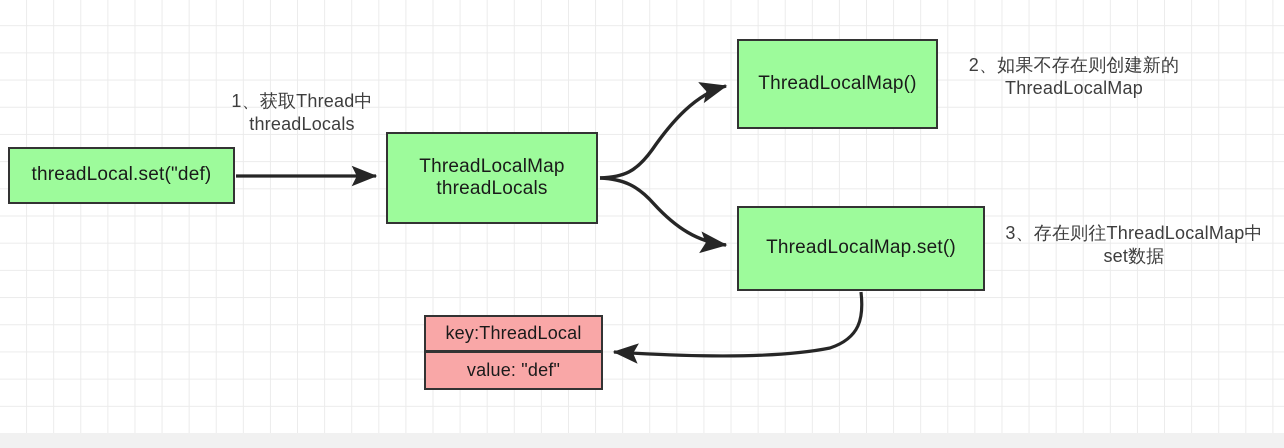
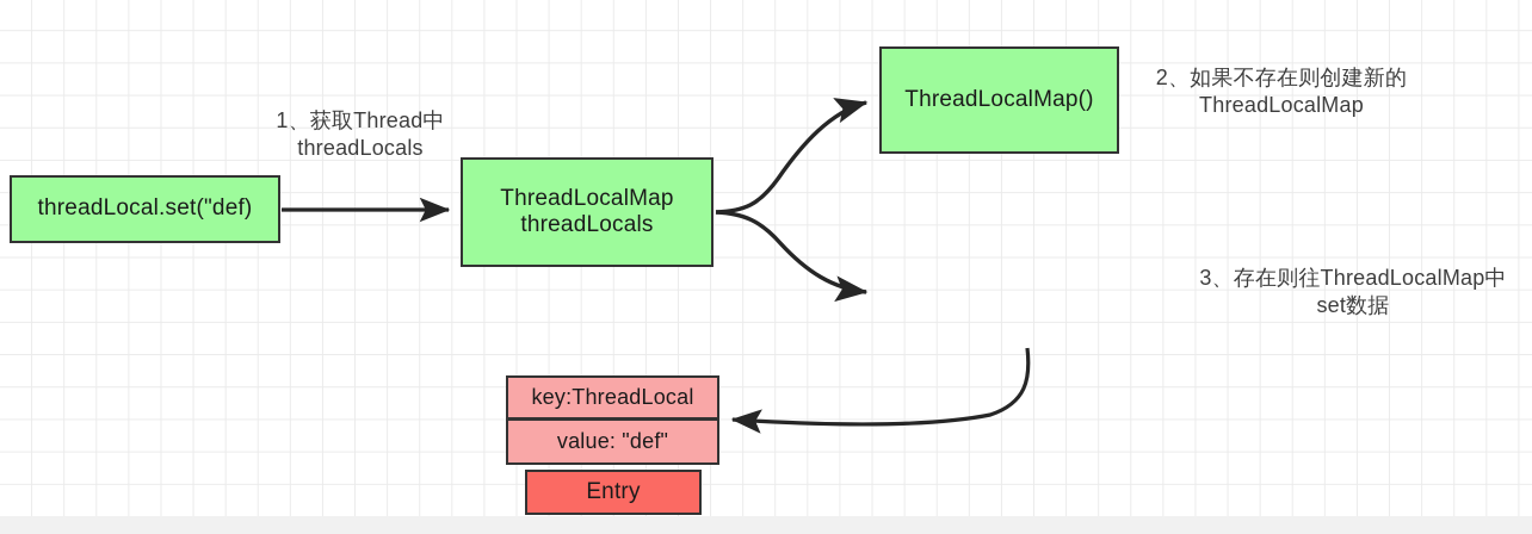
  threadLocal.set("def)
  ThreadLocalMap
  threadLocals
  ThreadLocalMap()
- ThreadLocalMap.set()
  key:ThreadLocal
  value: "def"
+ Entry
  1、获取Thread中
  threadLocals
  2、如果不存在则创建新的
  ThreadLocalMap
  3、存在则往ThreadLocalMap中
  set数据
